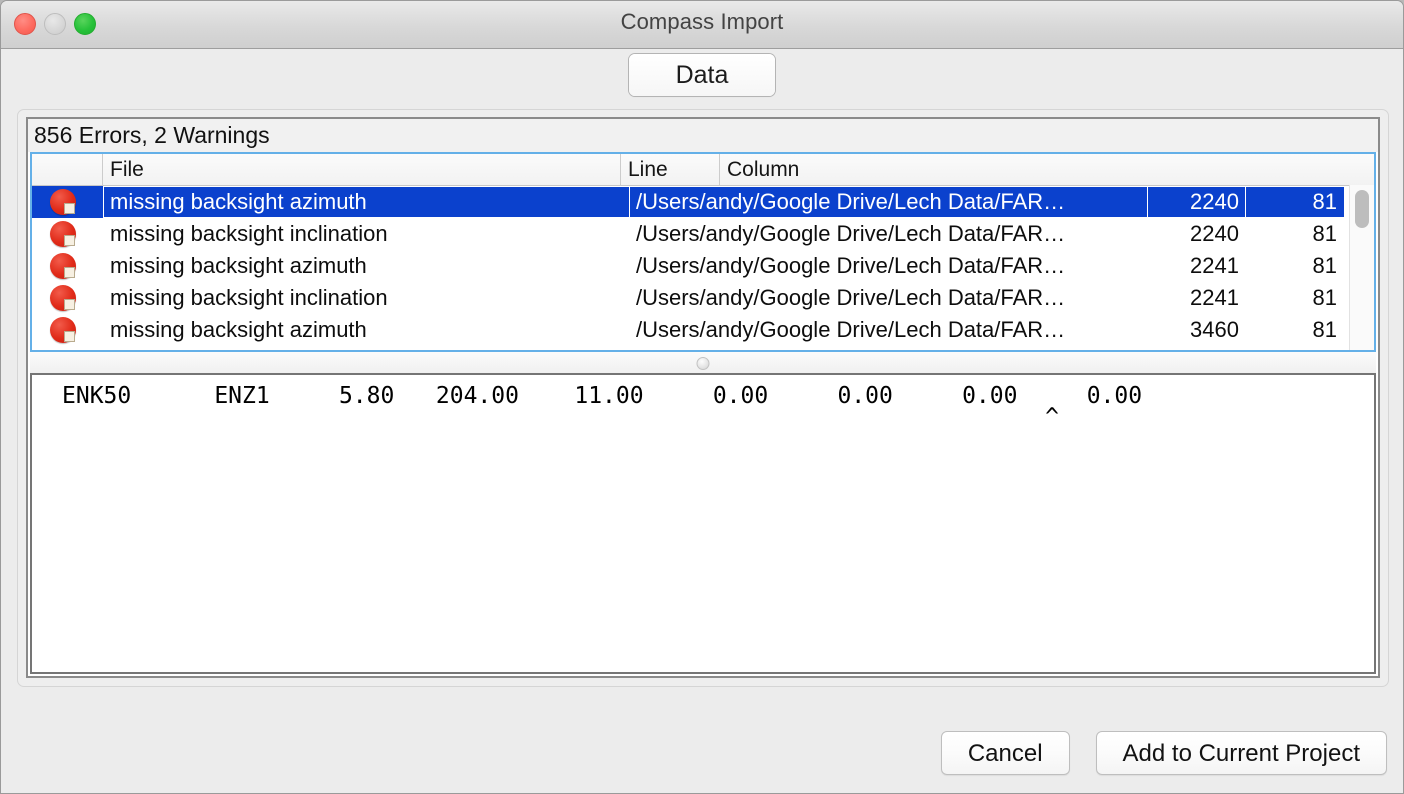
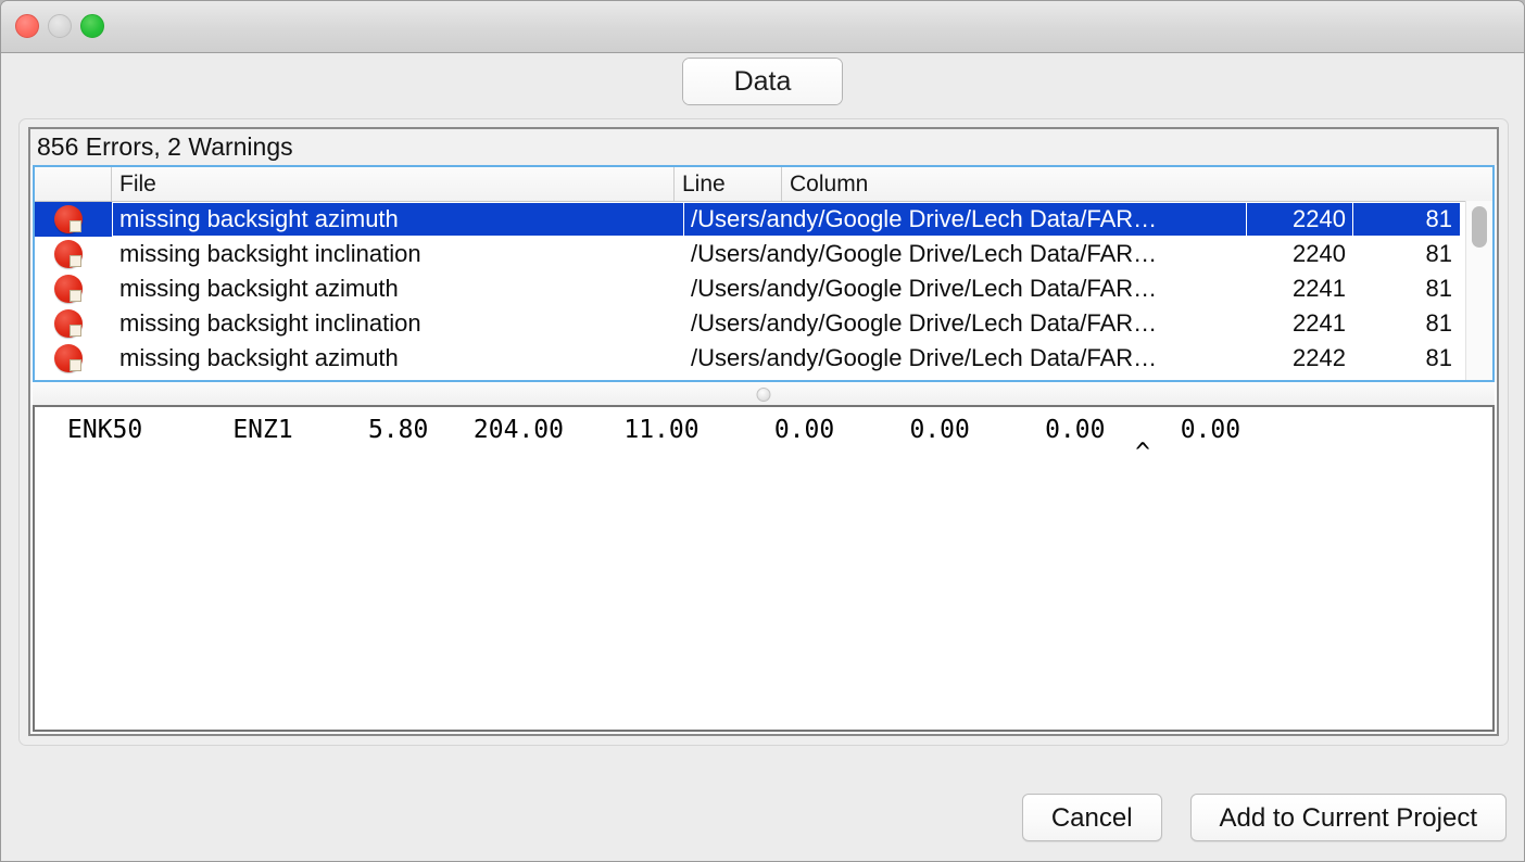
- Compass Import
  Data
  856 Errors, 2 Warnings
  File
  Line
  Column
  missing backsight azimuth
  /Users/andy/Google Drive/Lech Data/FAR…
  2240
  81
  missing backsight inclination
  /Users/andy/Google Drive/Lech Data/FAR…
  2240
  81
  missing backsight azimuth
  /Users/andy/Google Drive/Lech Data/FAR…
  2241
  81
  missing backsight inclination
  /Users/andy/Google Drive/Lech Data/FAR…
  2241
  81
  missing backsight azimuth
  /Users/andy/Google Drive/Lech Data/FAR…
- 3460
+ 2242
  81
  ENK50 ENZ1 5.80 204.00 11.00 0.00 0.00 0.00 0.00
  ^
  Cancel
  Add to Current Project
